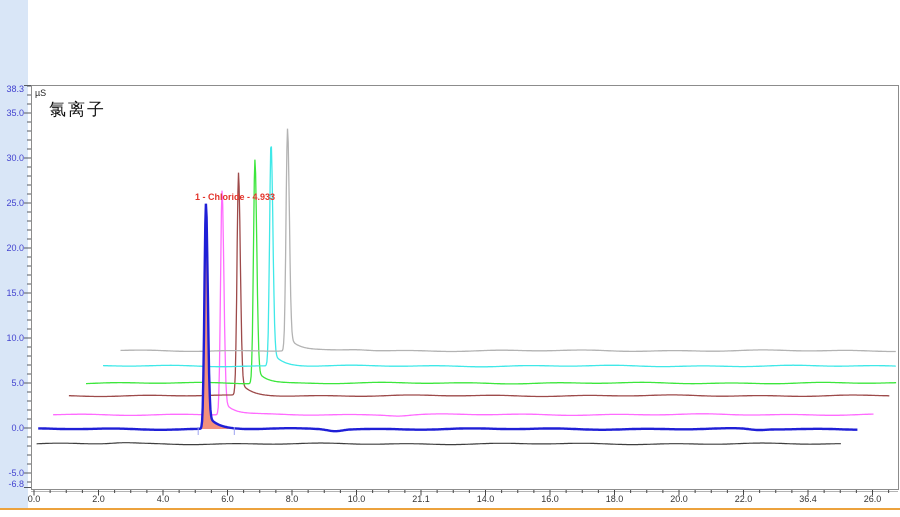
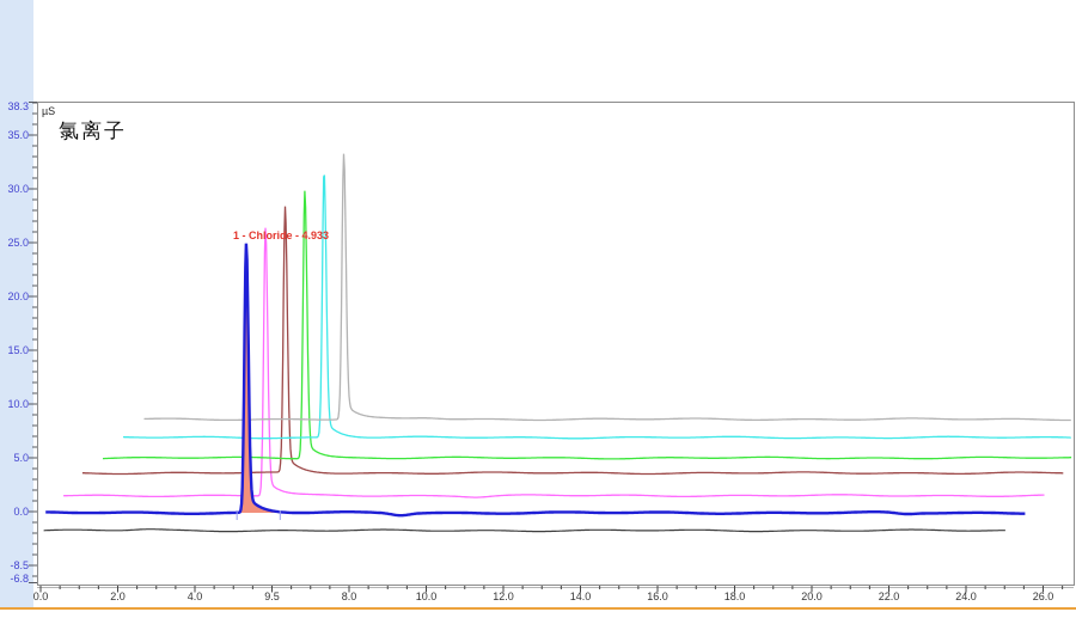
  µS
  氯离子
  1 - Chloride - 4.933
  38.3
  35.0
  30.0
  25.0
  20.0
  15.0
  10.0
  5.0
  0.0
- -5.0
+ -8.5
  -6.8
  0.0
  2.0
  4.0
- 6.0
+ 9.5
  8.0
  10.0
- 21.1
+ 12.0
  14.0
  16.0
  18.0
  20.0
  22.0
- 36.4
+ 24.0
  26.0
